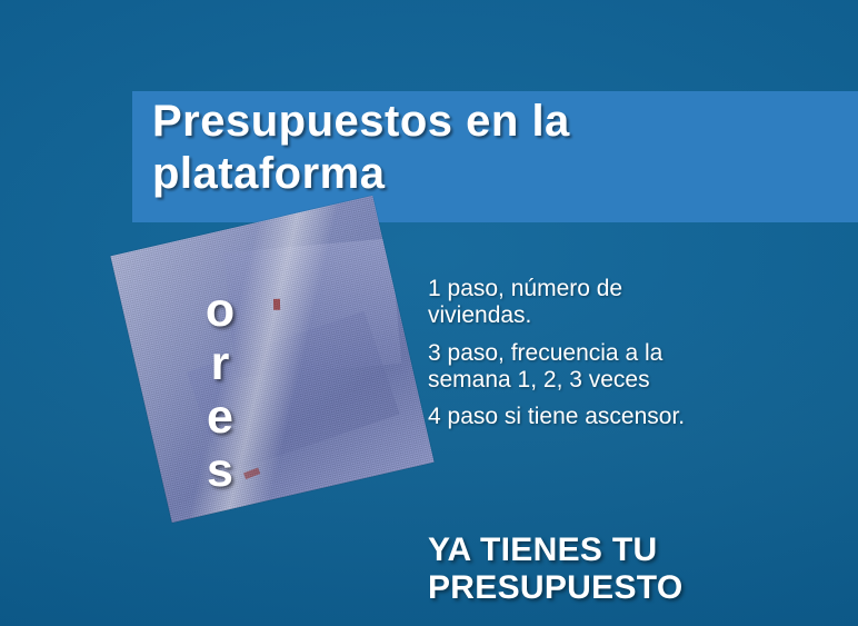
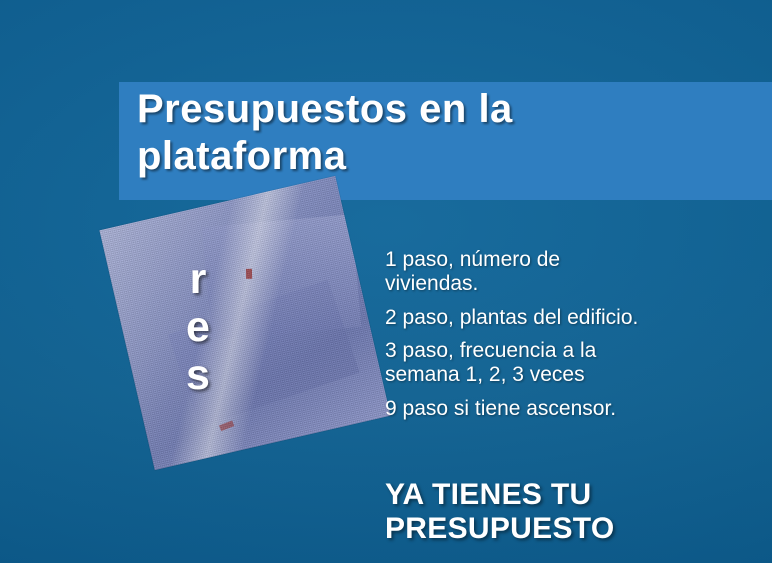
  Presupuestos en la
  plataforma
- o
  r
  e
  s
  1 paso, número de
  viviendas.
+ 2 paso, plantas del edificio.
  3 paso, frecuencia a la
  semana 1, 2, 3 veces
- 4 paso si tiene ascensor.
+ 9 paso si tiene ascensor.
  YA TIENES TU
  PRESUPUESTO
